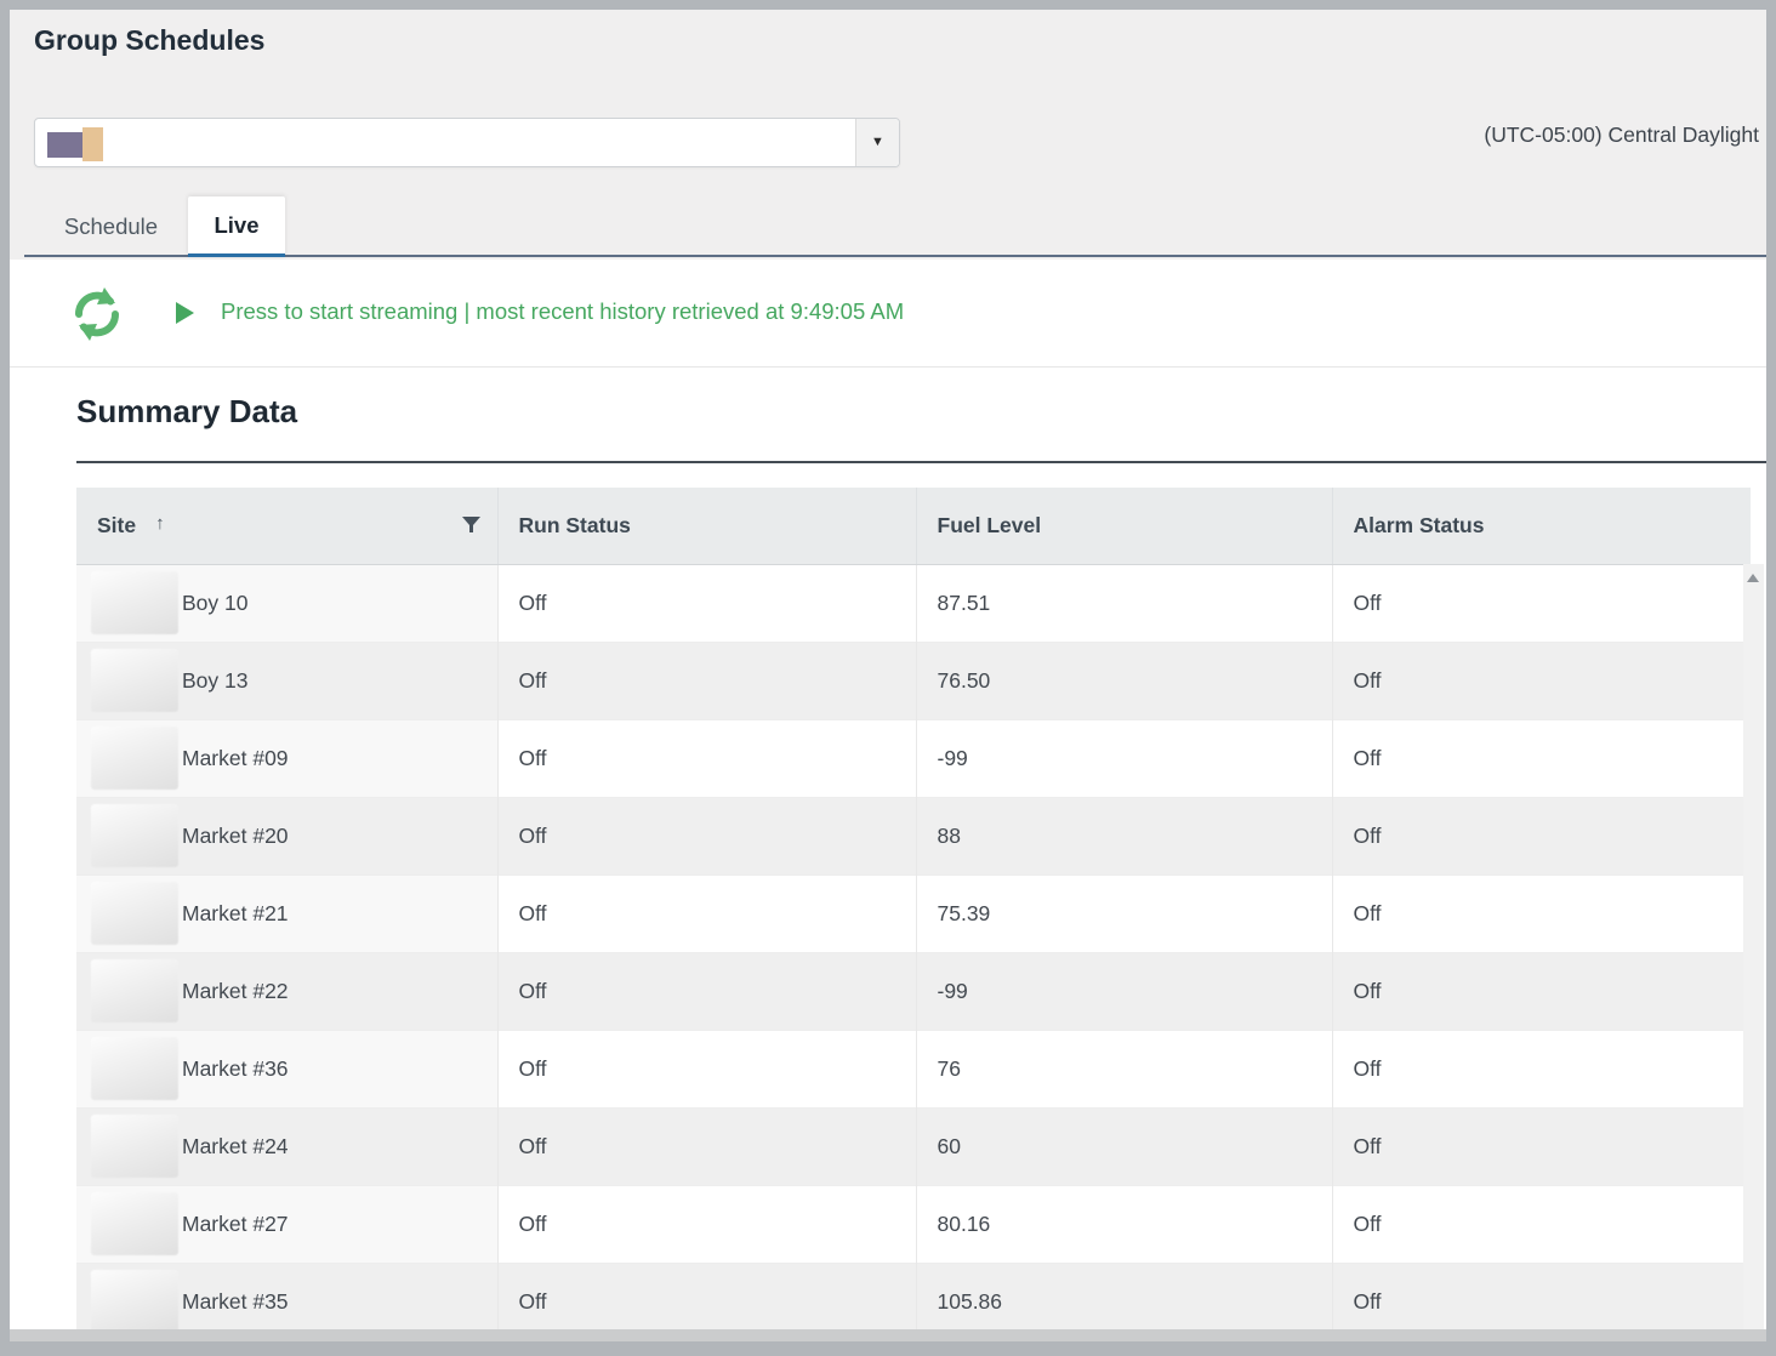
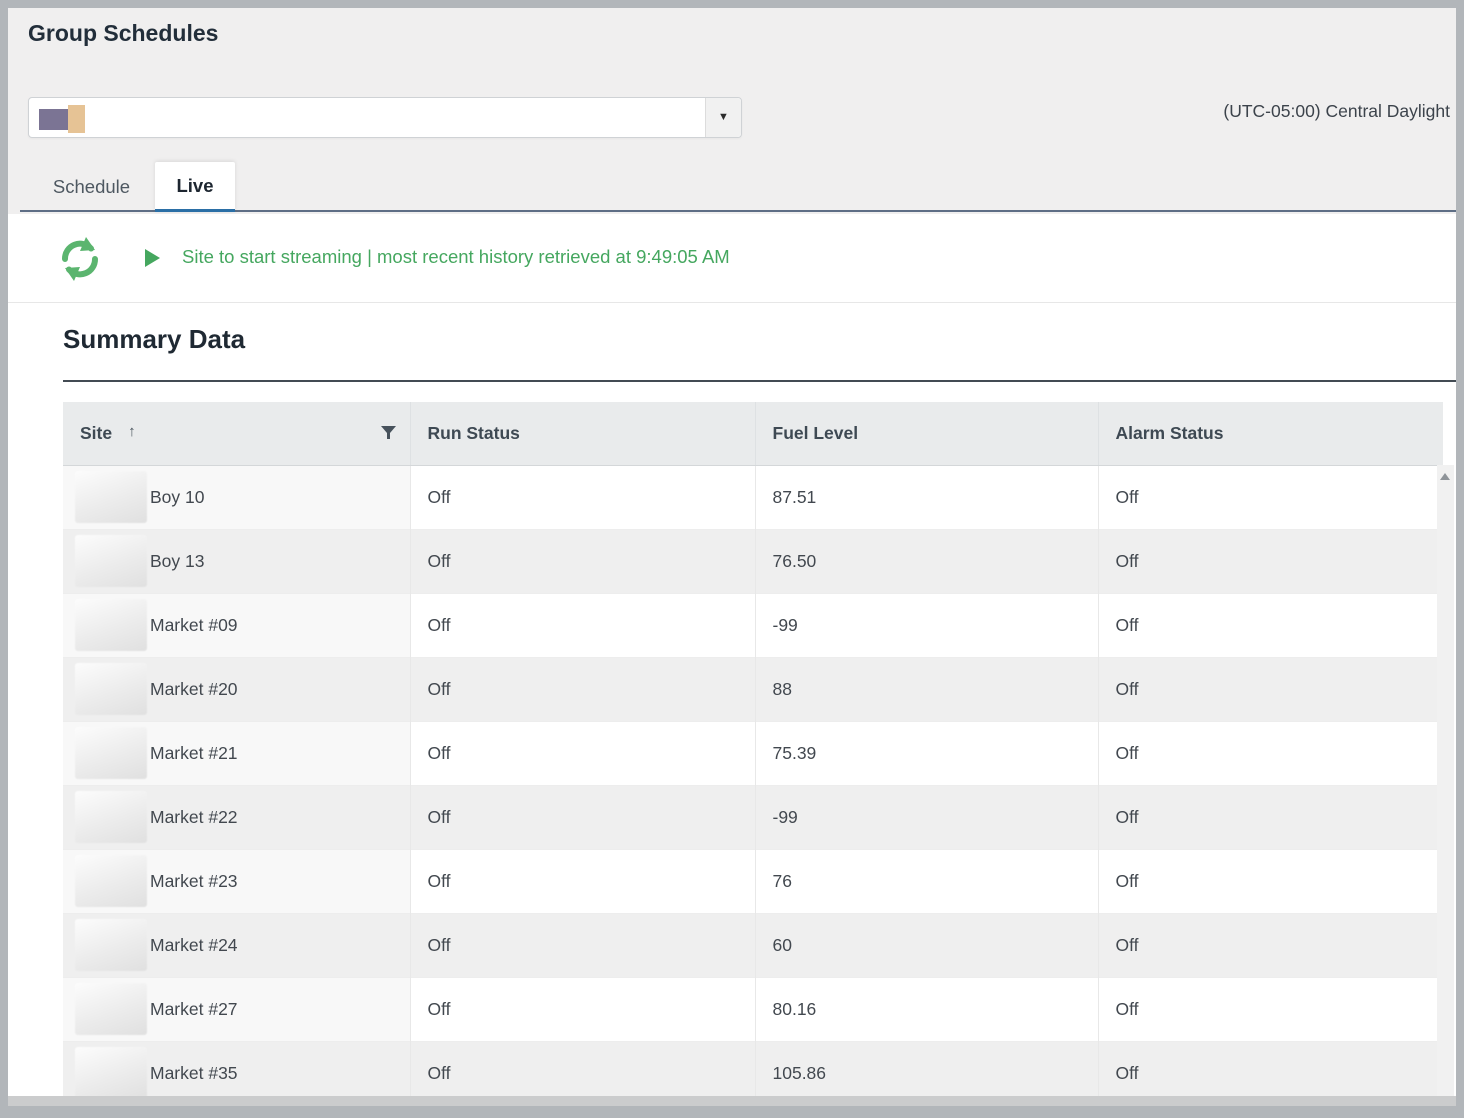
  Group Schedules
  ▼
  (UTC-05:00) Central Daylight
  Schedule
  Live
- Press to start streaming | most recent history retrieved at 9:49:05 AM
+ Site to start streaming | most recent history retrieved at 9:49:05 AM
  Summary Data
  Site ↑	Run Status	Fuel Level	Alarm Status
  Boy 10	Off	87.51	Off
  Boy 13	Off	76.50	Off
  Market #09	Off	-99	Off
  Market #20	Off	88	Off
  Market #21	Off	75.39	Off
  Market #22	Off	-99	Off
- Market #36	Off	76	Off
+ Market #23	Off	76	Off
  Market #24	Off	60	Off
  Market #27	Off	80.16	Off
  Market #35	Off	105.86	Off
